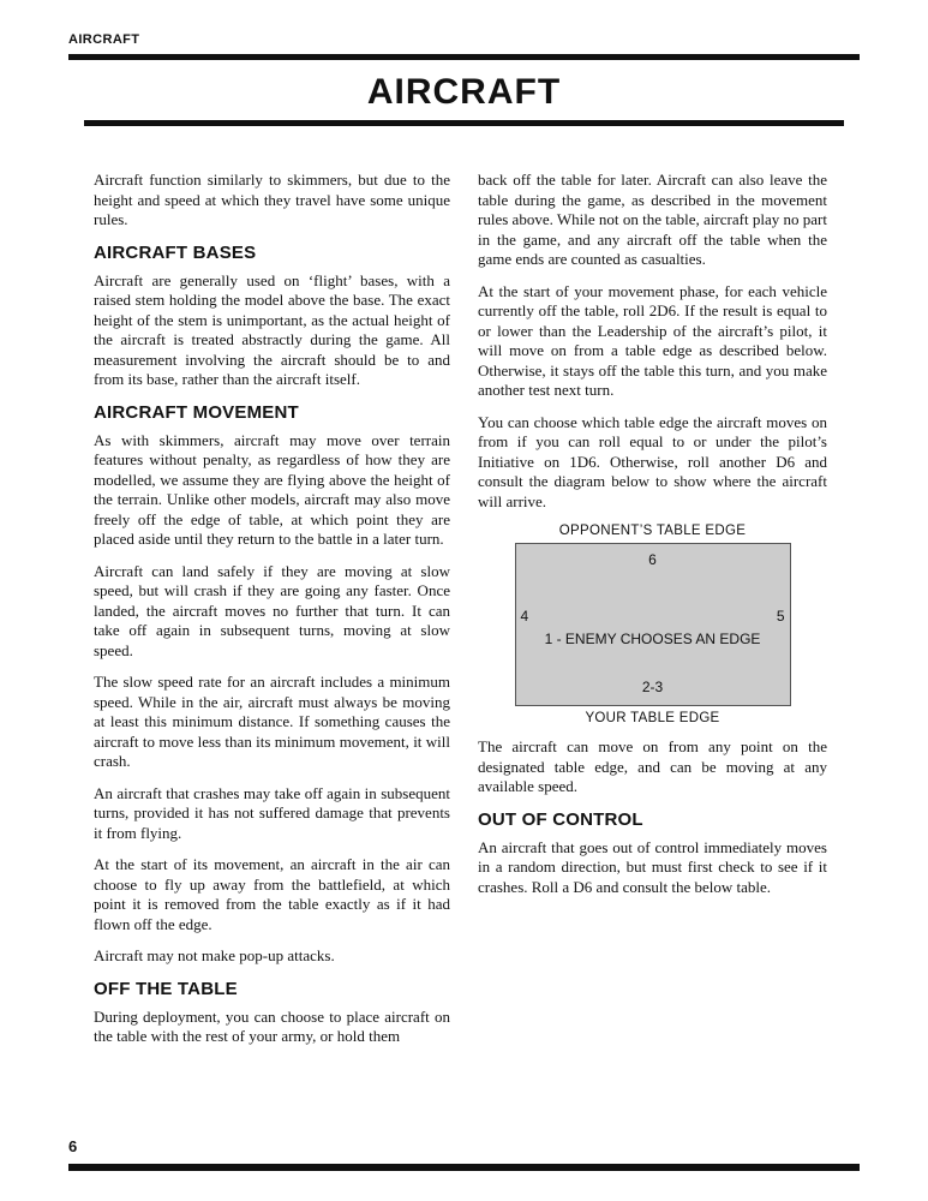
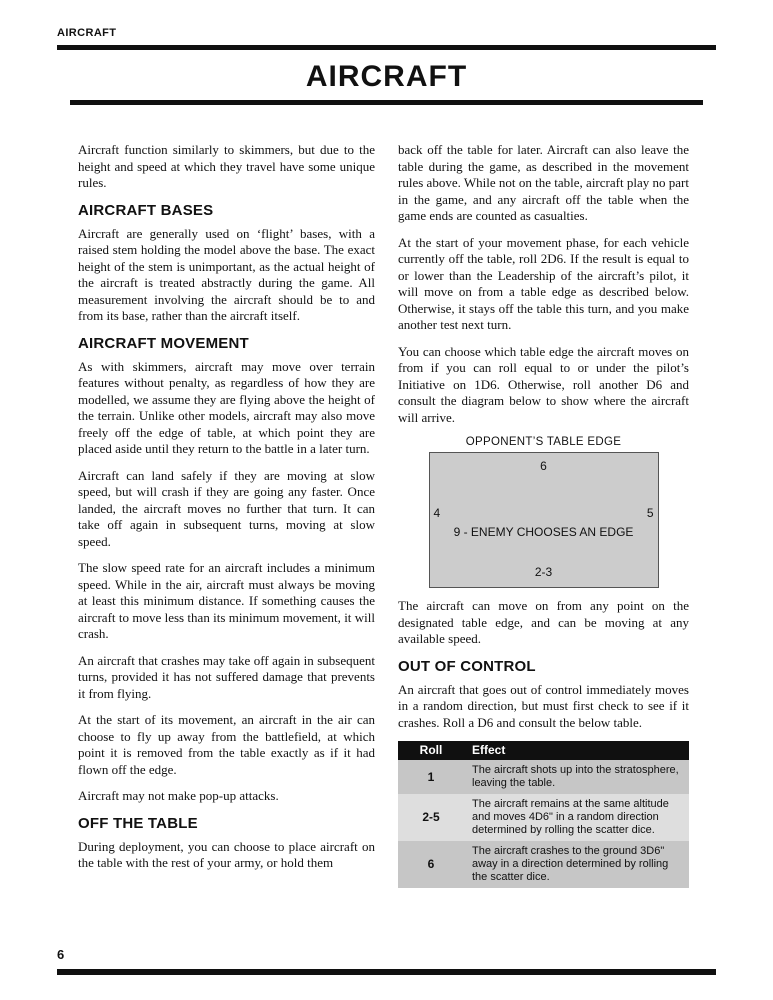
  AIRCRAFT
  AIRCRAFT
  Aircraft function similarly to skimmers, but due to the height and speed at which they travel have some unique rules.
  AIRCRAFT BASES
  Aircraft are generally used on ‘flight’ bases, with a raised stem holding the model above the base. The exact height of the stem is unimportant, as the actual height of the aircraft is treated abstractly during the game. All measurement involving the aircraft should be to and from its base, rather than the aircraft itself.
  AIRCRAFT MOVEMENT
  As with skimmers, aircraft may move over terrain features without penalty, as regardless of how they are modelled, we assume they are flying above the height of the terrain. Unlike other models, aircraft may also move freely off the edge of table, at which point they are placed aside until they return to the battle in a later turn.
  Aircraft can land safely if they are moving at slow speed, but will crash if they are going any faster. Once landed, the aircraft moves no further that turn. It can take off again in subsequent turns, moving at slow speed.
  The slow speed rate for an aircraft includes a minimum speed. While in the air, aircraft must always be moving at least this minimum distance. If something causes the aircraft to move less than its minimum movement, it will crash.
  An aircraft that crashes may take off again in subsequent turns, provided it has not suffered damage that prevents it from flying.
  At the start of its movement, an aircraft in the air can choose to fly up away from the battlefield, at which point it is removed from the table exactly as if it had flown off the edge.
  Aircraft may not make pop-up attacks.
  OFF THE TABLE
  During deployment, you can choose to place aircraft on the table with the rest of your army, or hold them
  back off the table for later. Aircraft can also leave the table during the game, as described in the movement rules above. While not on the table, aircraft play no part in the game, and any aircraft off the table when the game ends are counted as casualties.
  At the start of your movement phase, for each vehicle currently off the table, roll 2D6. If the result is equal to or lower than the Leadership of the aircraft’s pilot, it will move on from a table edge as described below. Otherwise, it stays off the table this turn, and you make another test next turn.
  You can choose which table edge the aircraft moves on from if you can roll equal to or under the pilot’s Initiative on 1D6. Otherwise, roll another D6 and consult the diagram below to show where the aircraft will arrive.
  OPPONENT’S TABLE EDGE
  6
  4
  5
- 1 - ENEMY CHOOSES AN EDGE
+ 9 - ENEMY CHOOSES AN EDGE
  2-3
- YOUR TABLE EDGE
  The aircraft can move on from any point on the designated table edge, and can be moving at any available speed.
  OUT OF CONTROL
  An aircraft that goes out of control immediately moves in a random direction, but must first check to see if it crashes. Roll a D6 and consult the below table.
+ Roll	Effect
+ 1	The aircraft shots up into the stratosphere, leaving the table.
+ 2-5	The aircraft remains at the same altitude and moves 4D6" in a random direction determined by rolling the scatter dice.
+ 6	The aircraft crashes to the ground 3D6" away in a direction determined by rolling the scatter dice.
  6
